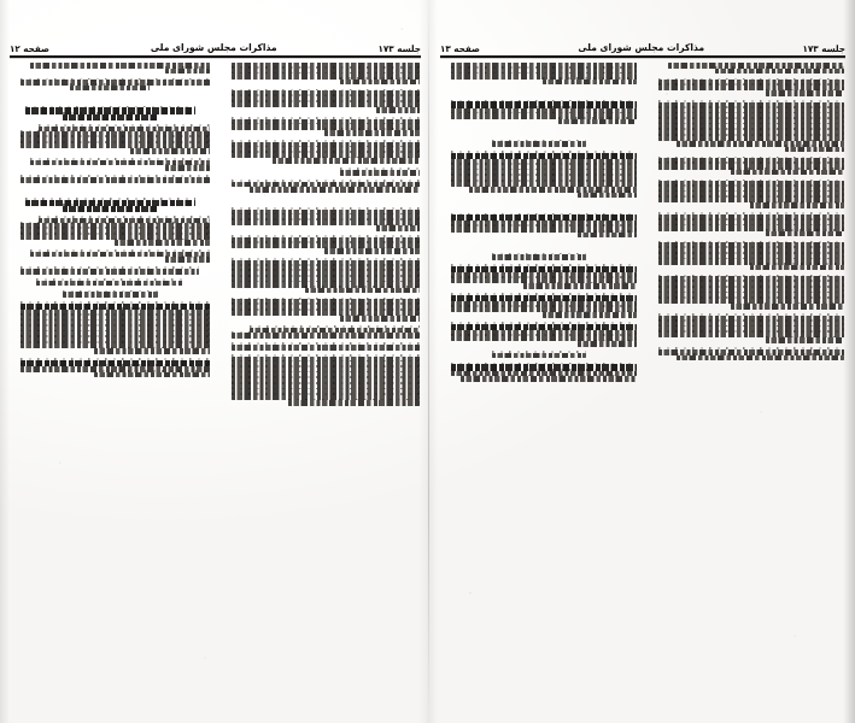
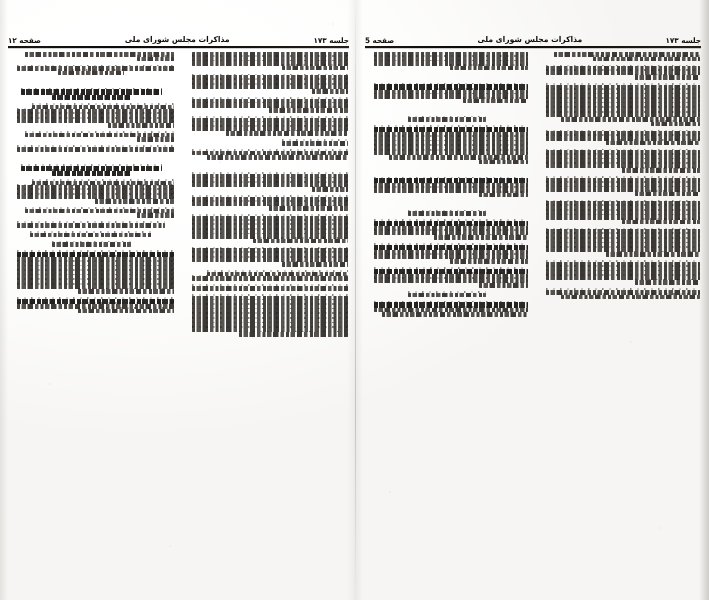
  لسه ۱۷۳
  مذاکرات مجلس شورای ملی
- صفحه ۱۳
+ صفحه 5
  لسه ۱۷۳
  مذاکرات مجلس شورای ملی
  صفحه ۱۲
